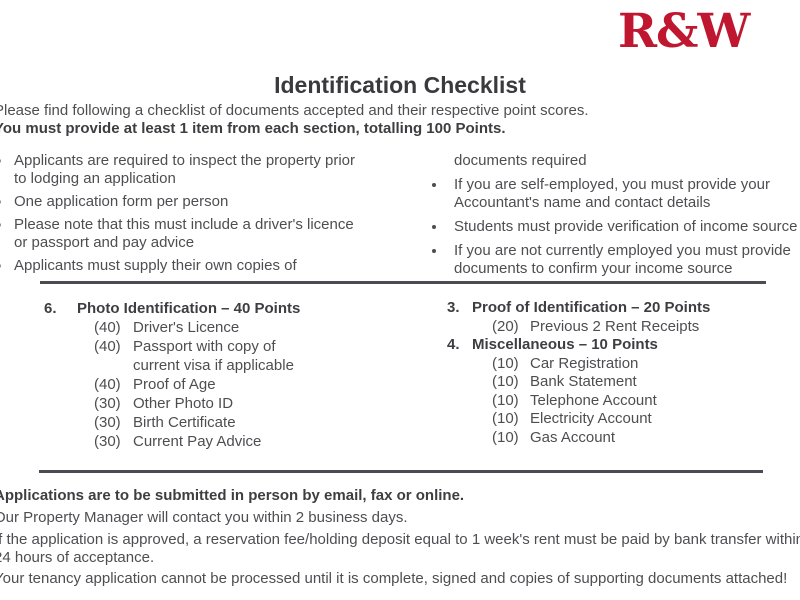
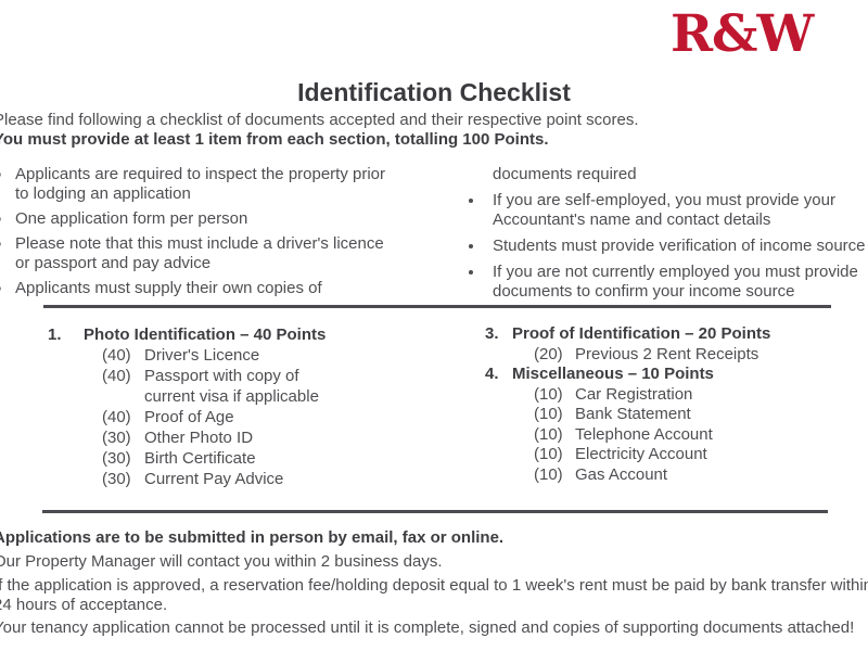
  R&W
  Identification Checklist
  lease find following a checklist of documents accepted and their respective point scores.
  ou must provide at least 1 item from each section, totalling 100 Points.
  Applicants are required to inspect the property prior
  to lodging an application
  One application form per person
  Please note that this must include a driver's licence
  or passport and pay advice
  Applicants must supply their own copies of
  documents required
  If you are self-employed, you must provide your
  Accountant's name and contact details
  Students must provide verification of income source
  If you are not currently employed you must provide
  documents to confirm your income source
- 6. Photo Identification – 40 Points
+ 1. Photo Identification – 40 Points
  (40) Driver's Licence
  (40) Passport with copy of current visa if applicable
  (40) Proof of Age
  (30) Other Photo ID
  (30) Birth Certificate
  (30) Current Pay Advice
  3. Proof of Identification – 20 Points
  (20) Previous 2 Rent Receipts
  4. Miscellaneous – 10 Points
  (10) Car Registration
  (10) Bank Statement
  (10) Telephone Account
  (10) Electricity Account
  (10) Gas Account
  pplications are to be submitted in person by email, fax or online.
  ur Property Manager will contact you within 2 business days.
  f the application is approved, a reservation fee/holding deposit equal to 1 week's rent must be paid by bank transfer withi
  4 hours of acceptance.
  our tenancy application cannot be processed until it is complete, signed and copies of supporting documents attached!
